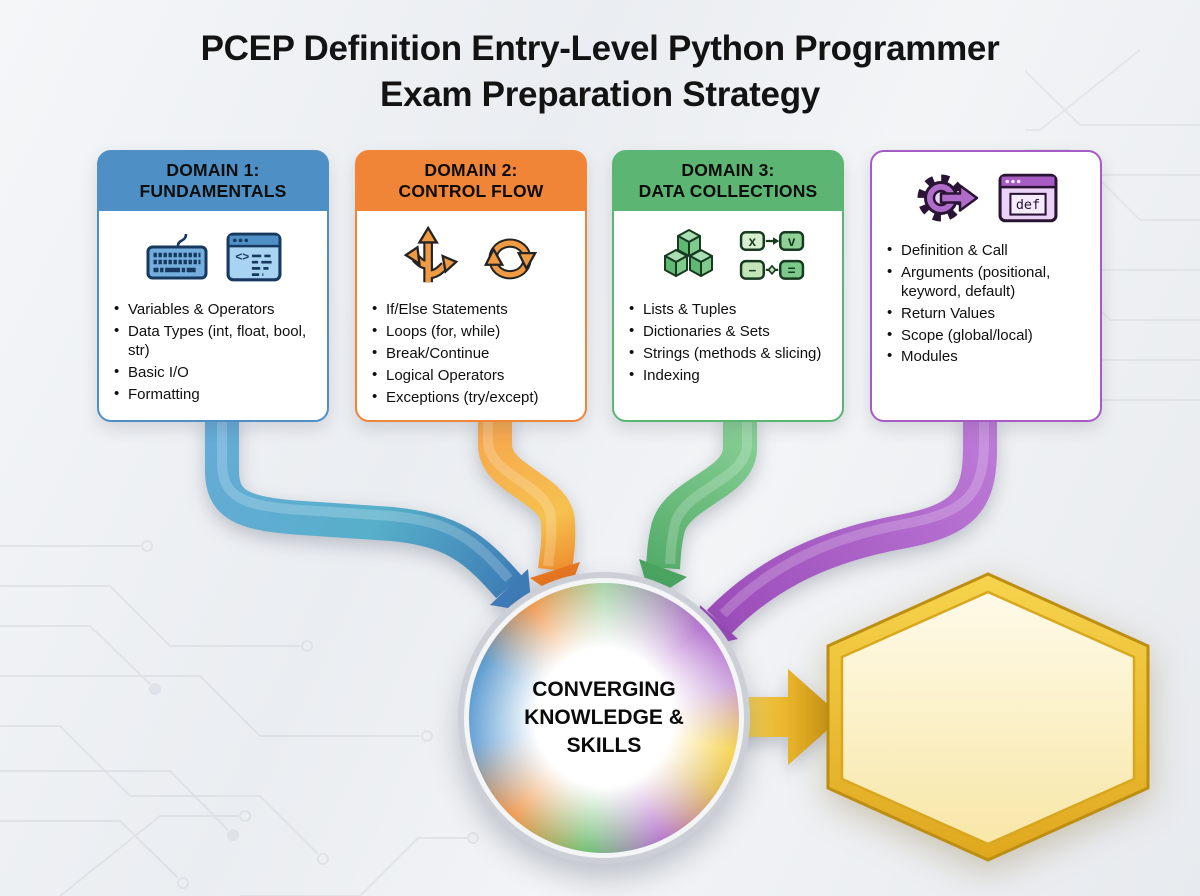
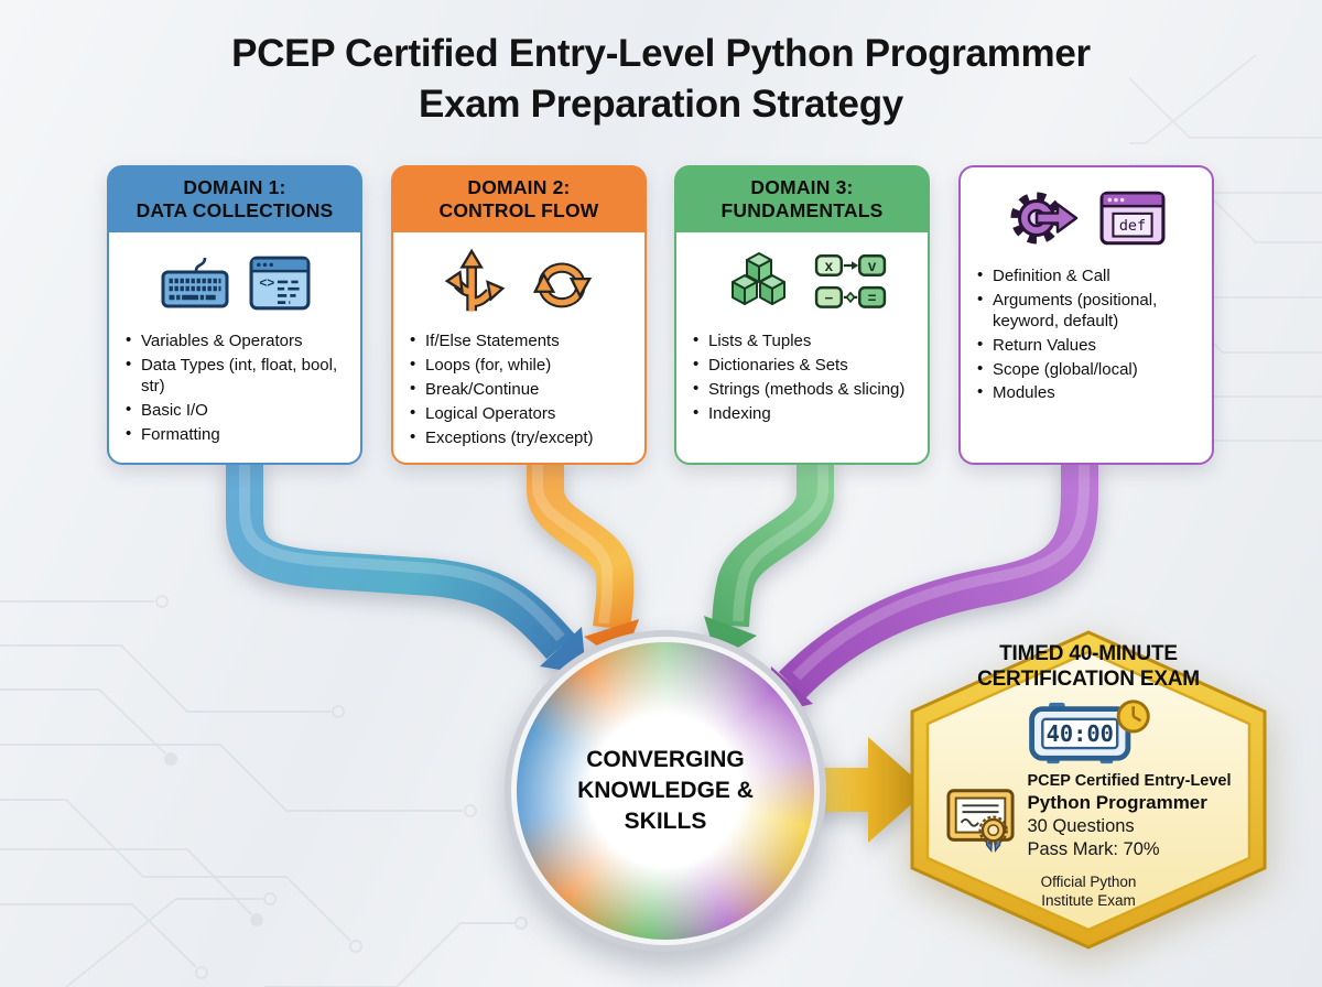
- PCEP Definition Entry-Level Python Programmer
+ PCEP Certified Entry-Level Python Programmer
  Exam Preparation Strategy
  DOMAIN 1:
- FUNDAMENTALS
+ DATA COLLECTIONS
  <>
  Variables & Operators
  Data Types (int, float, bool, str)
  Basic I/O
  Formatting
  DOMAIN 2:
  CONTROL FLOW
  If/Else Statements
  Loops (for, while)
  Break/Continue
  Logical Operators
  Exceptions (try/except)
  DOMAIN 3:
- DATA COLLECTIONS
+ FUNDAMENTALS
  x
  v
  −
  =
  Lists & Tuples
  Dictionaries & Sets
  Strings (methods & slicing)
  Indexing
  def
  Definition & Call
  Arguments (positional, keyword, default)
  Return Values
  Scope (global/local)
  Modules
  CONVERGING
  KNOWLEDGE &
  SKILLS
+ TIMED 40-MINUTE
+ CERTIFICATION EXAM
+ 40:00
+ PCEP Certified Entry-Level
+ Python Programmer
+ 30 Questions
+ Pass Mark: 70%
+ Official Python
+ Institute Exam
